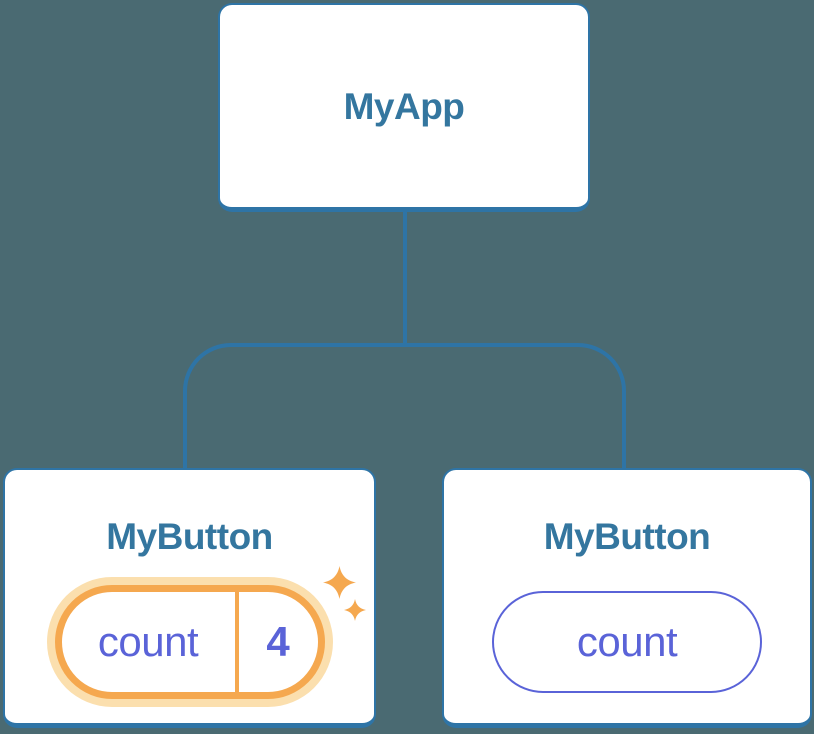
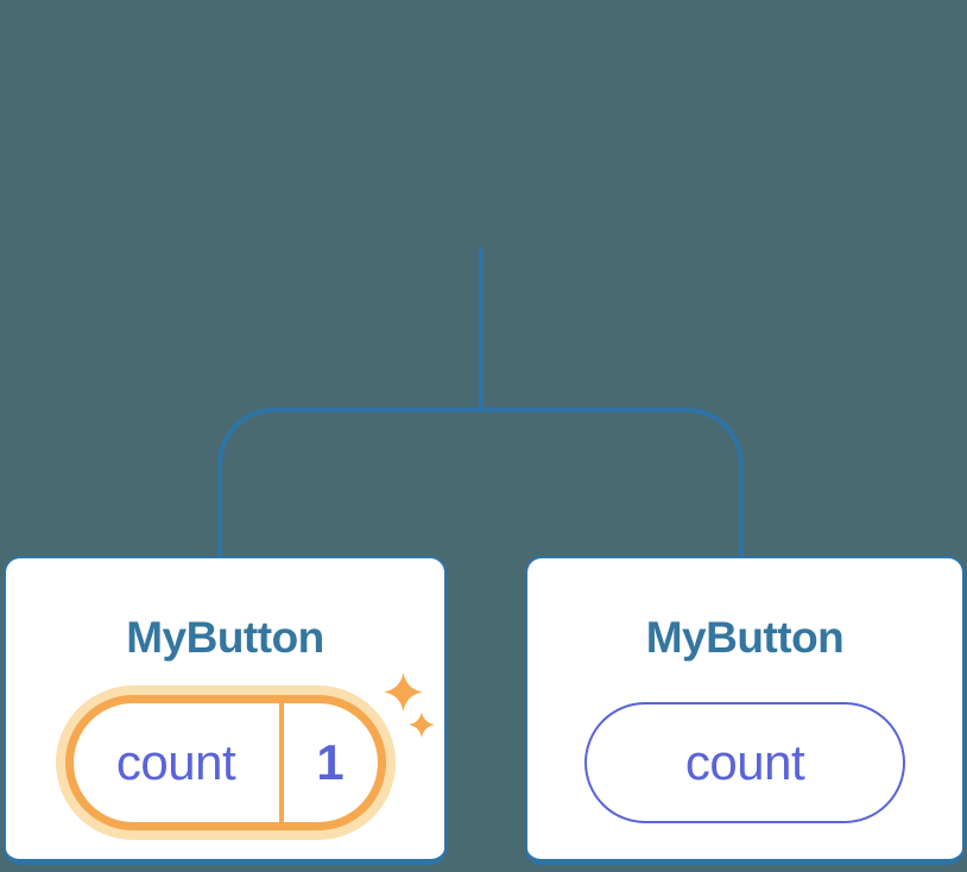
- MyApp
  MyButton
  count
- 4
+ 1
  MyButton
  count
